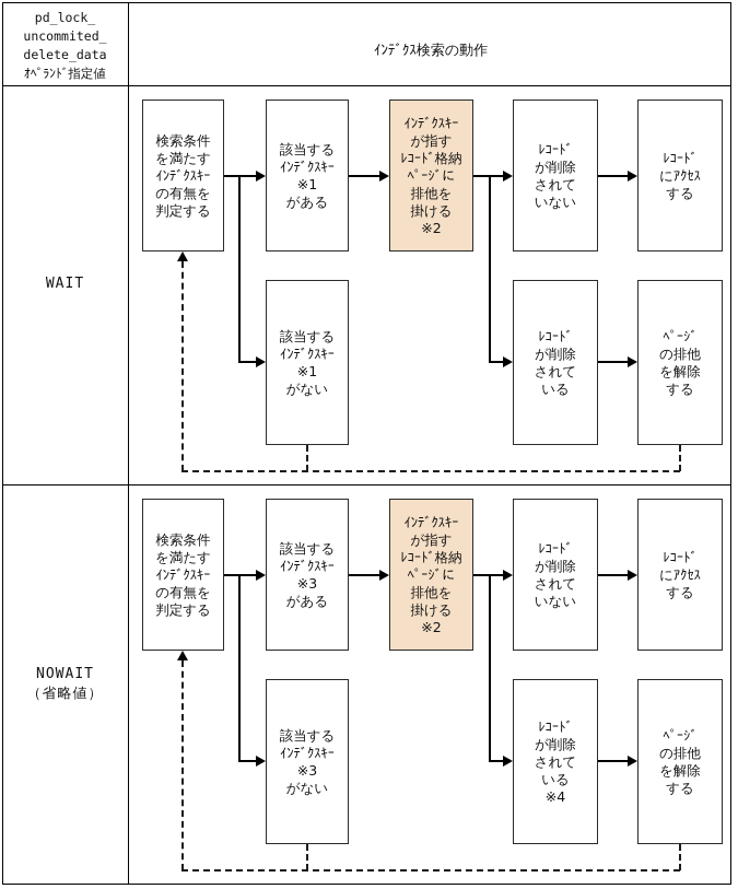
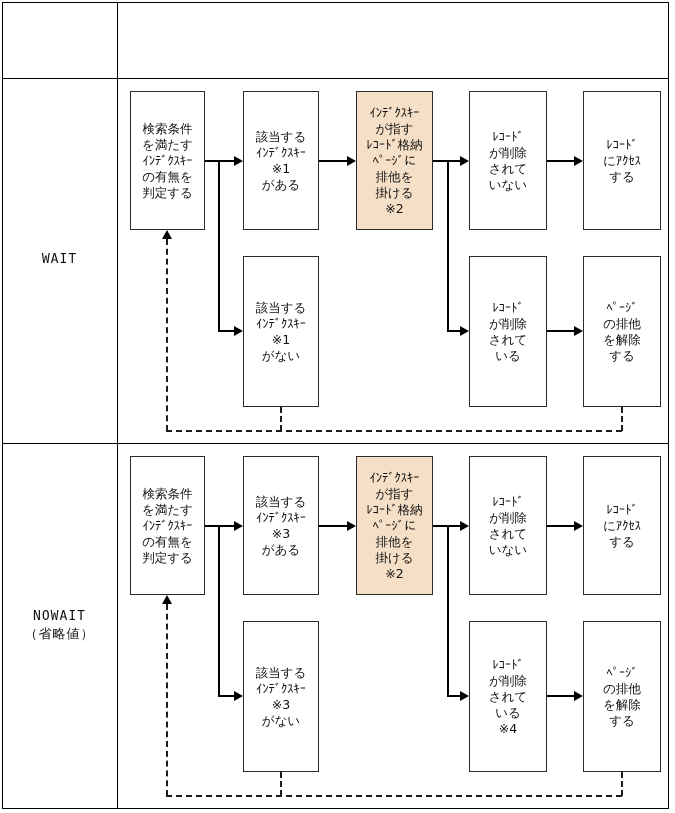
- pd_lock_
- uncommited_
- delete_data
- ｵﾍﾟﾗﾝﾄﾞ指定値
- ｲﾝﾃﾞｸｽ検索の動作
  WAIT
  NOWAIT
  （省略値）
  検索条件
  を満たす
  ｲﾝﾃﾞｸｽｷｰ
  の有無を
  判定する
  該当する
  ｲﾝﾃﾞｸｽｷｰ
  ※1
  がある
  ｲﾝﾃﾞｸｽｷｰ
  が指す
  ﾚｺｰﾄﾞ格納
  ﾍﾟｰｼﾞに
  排他を
  掛ける
  ※2
  ﾚｺｰﾄﾞ
  が削除
  されて
  いない
  ﾚｺｰﾄﾞ
  にｱｸｾｽ
  する
  該当する
  ｲﾝﾃﾞｸｽｷｰ
  ※1
  がない
  ﾚｺｰﾄﾞ
  が削除
  されて
  いる
  ﾍﾟｰｼﾞ
  の排他
  を解除
  する
  検索条件
  を満たす
  ｲﾝﾃﾞｸｽｷｰ
  の有無を
  判定する
  該当する
  ｲﾝﾃﾞｸｽｷｰ
  ※3
  がある
  ｲﾝﾃﾞｸｽｷｰ
  が指す
  ﾚｺｰﾄﾞ格納
  ﾍﾟｰｼﾞに
  排他を
  掛ける
  ※2
  ﾚｺｰﾄﾞ
  が削除
  されて
  いない
  ﾚｺｰﾄﾞ
  にｱｸｾｽ
  する
  該当する
  ｲﾝﾃﾞｸｽｷｰ
  ※3
  がない
  ﾚｺｰﾄﾞ
  が削除
  されて
  いる
  ※4
  ﾍﾟｰｼﾞ
  の排他
  を解除
  する
